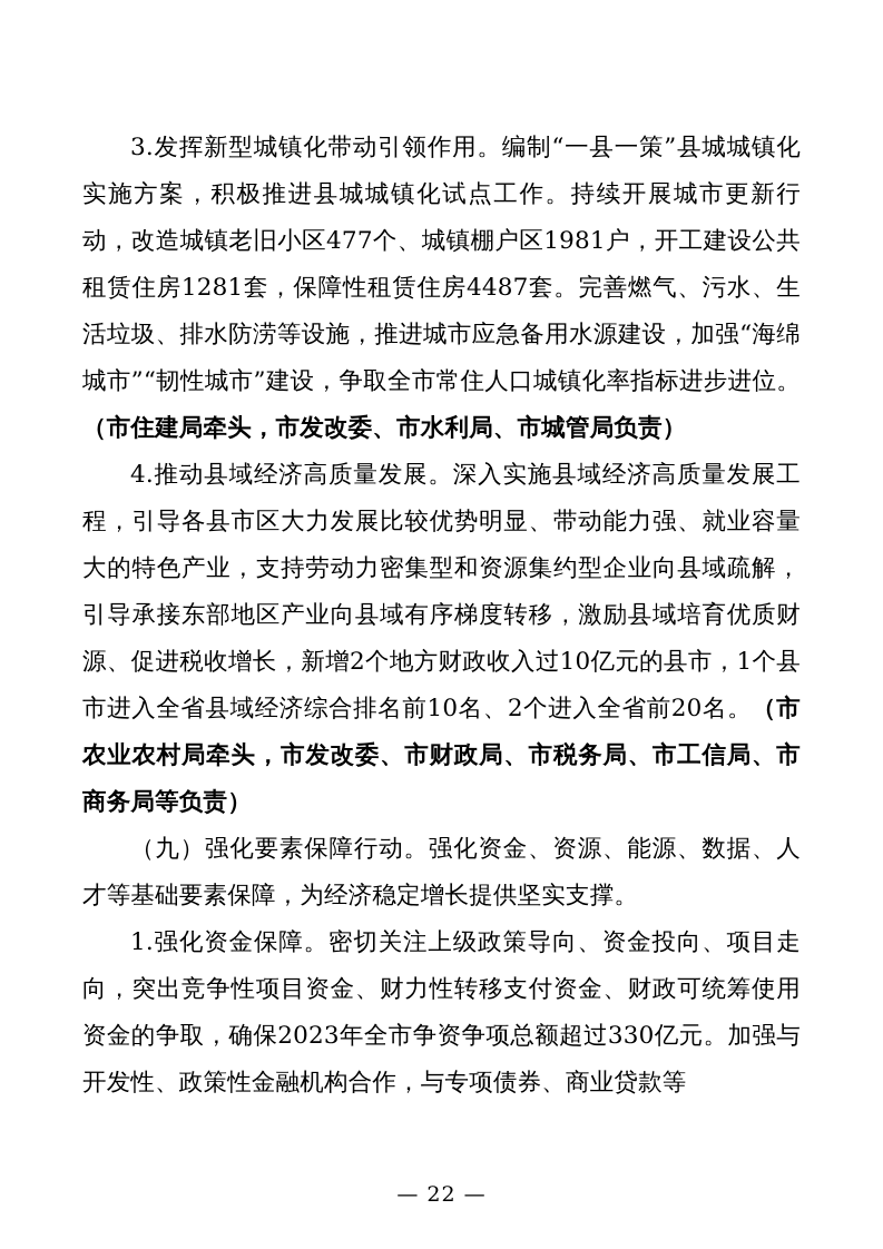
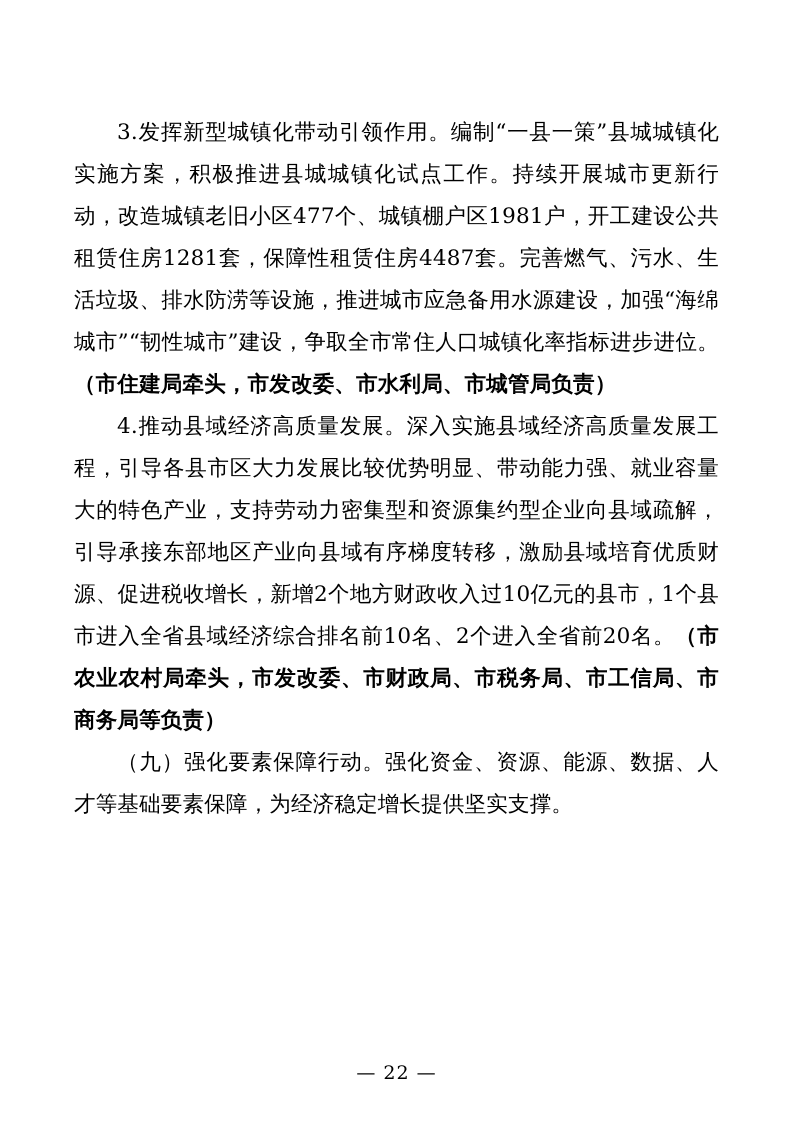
  3.发挥新型城镇化带动引领作用。编制“一县一策”县城城镇化实施方案，积极推进县城城镇化试点工作。持续开展城市更新行动，改造城镇老旧小区477个、城镇棚户区1981户，开工建设公共租赁住房1281套，保障性租赁住房4487套。完善燃气、污水、生活垃圾、排水防涝等设施，推进城市应急备用水源建设，加强“海绵城市”“韧性城市”建设，争取全市常住人口城镇化率指标进步进位。（市住建局牵头，市发改委、市水利局、市城管局负责）
  4.推动县域经济高质量发展。深入实施县域经济高质量发展工程，引导各县市区大力发展比较优势明显、带动能力强、就业容量大的特色产业，支持劳动力密集型和资源集约型企业向县域疏解，引导承接东部地区产业向县域有序梯度转移，激励县域培育优质财源、促进税收增长，新增2个地方财政收入过10亿元的县市，1个县市进入全省县域经济综合排名前10名、2个进入全省前20名。（市农业农村局牵头，市发改委、市财政局、市税务局、市工信局、市商务局等负责）
  （九）强化要素保障行动。强化资金、资源、能源、数据、人才等基础要素保障，为经济稳定增长提供坚实支撑。
- 1.强化资金保障。密切关注上级政策导向、资金投向、项目走向，突出竞争性项目资金、财力性转移支付资金、财政可统筹使用资金的争取，确保2023年全市争资争项总额超过330亿元。加强与开发性、政策性金融机构合作，与专项债券、商业贷款等
  — 22 —
